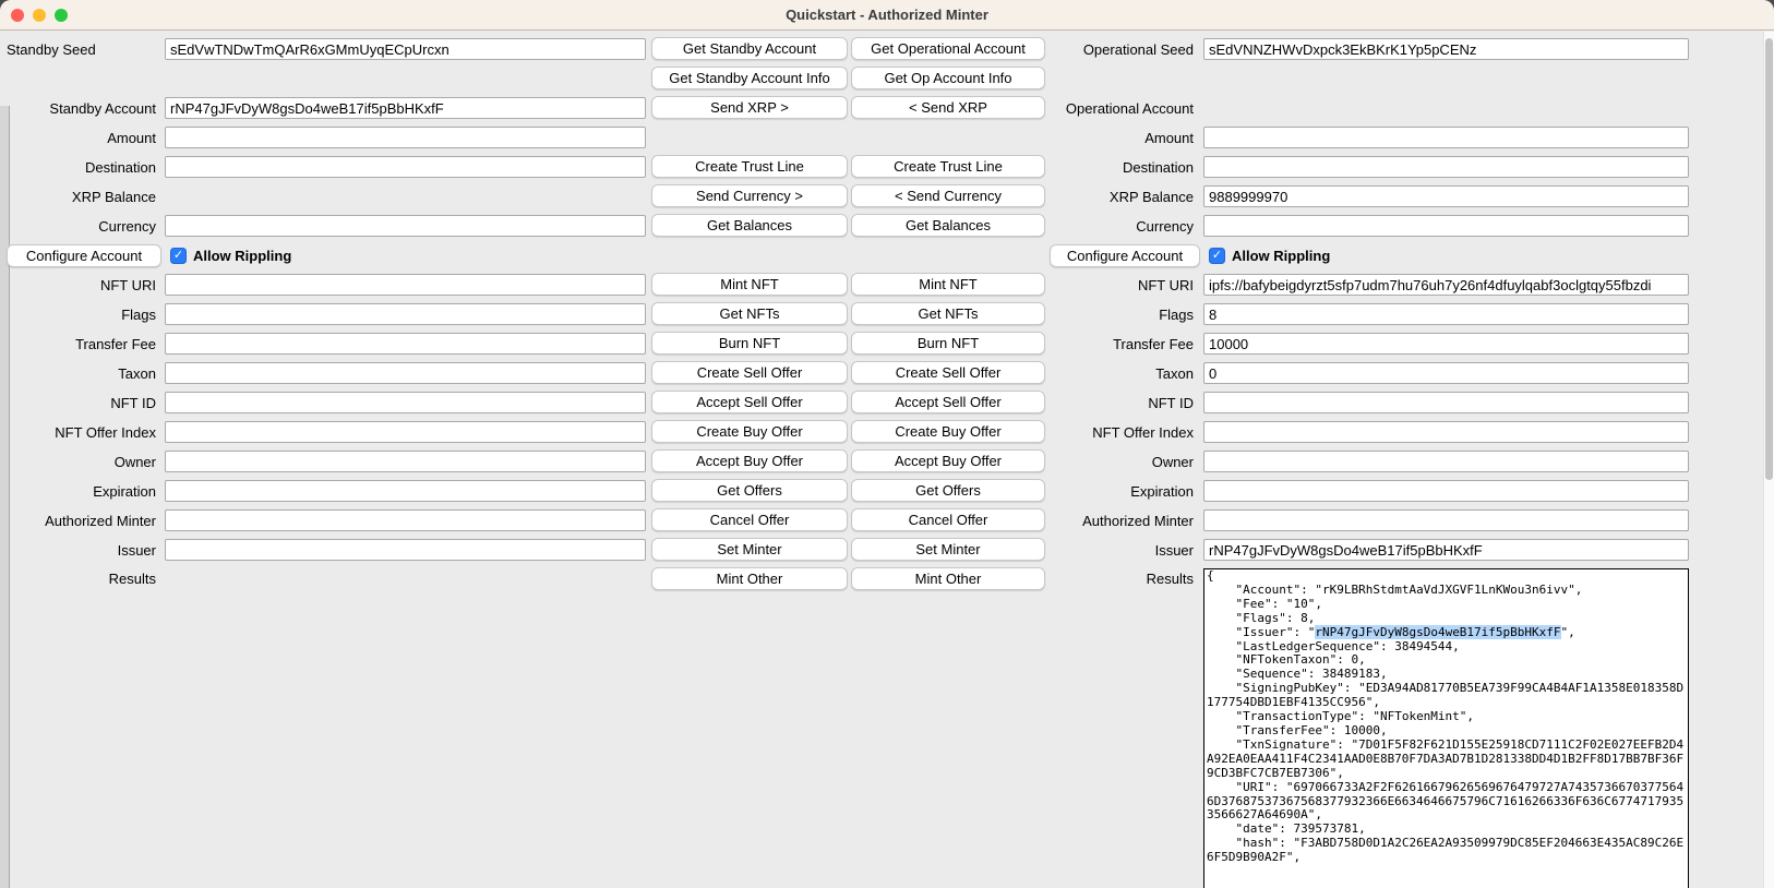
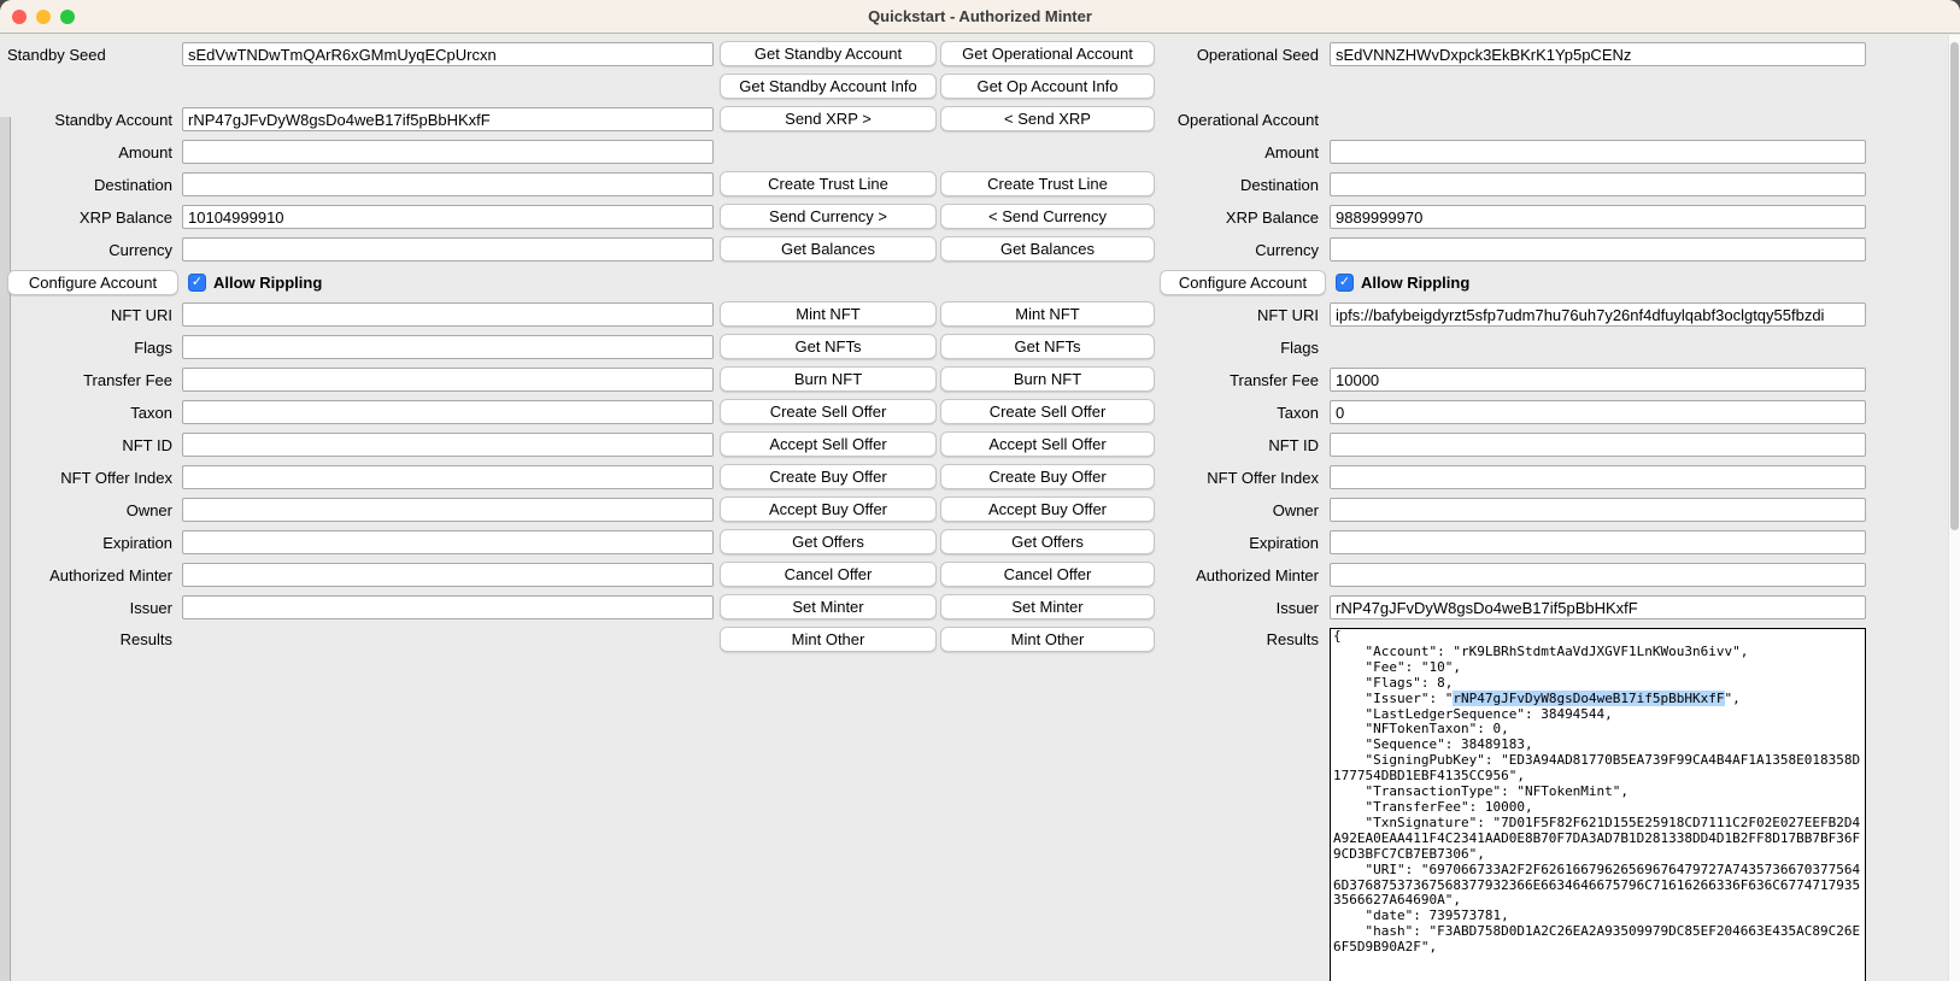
  Quickstart - Authorized Minter
  Standby Seed
  sEdVwTNDwTmQArR6xGMmUyqECpUrcxn
  Standby Account
  rNP47gJFvDyW8gsDo4weB17if5pBbHKxfF
  Amount
  Destination
  XRP Balance
+ 10104999910
  Currency
  Configure Account
  ✓
  Allow Rippling
  NFT URI
  Flags
  Transfer Fee
  Taxon
  NFT ID
  NFT Offer Index
  Owner
  Expiration
  Authorized Minter
  Issuer
  Results
  Get Standby Account
  Get Standby Account Info
  Send XRP >
  Create Trust Line
  Send Currency >
  Get Balances
  Mint NFT
  Get NFTs
  Burn NFT
  Create Sell Offer
  Accept Sell Offer
  Create Buy Offer
  Accept Buy Offer
  Get Offers
  Cancel Offer
  Set Minter
  Mint Other
  Get Operational Account
  Get Op Account Info
  < Send XRP
  Create Trust Line
  < Send Currency
  Get Balances
  Mint NFT
  Get NFTs
  Burn NFT
  Create Sell Offer
  Accept Sell Offer
  Create Buy Offer
  Accept Buy Offer
  Get Offers
  Cancel Offer
  Set Minter
  Mint Other
  Operational Seed
  sEdVNNZHWvDxpck3EkBKrK1Yp5pCENz
  Operational Account
  Amount
  Destination
  XRP Balance
  9889999970
  Currency
  Configure Account
  ✓
  Allow Rippling
  NFT URI
  ipfs://bafybeigdyrzt5sfp7udm7hu76uh7y26nf4dfuylqabf3oclgtqy55fbzdi
  Flags
- 8
  Transfer Fee
  10000
  Taxon
  0
  NFT ID
  NFT Offer Index
  Owner
  Expiration
  Authorized Minter
  Issuer
  rNP47gJFvDyW8gsDo4weB17if5pBbHKxfF
  Results
  {
  "Account": "rK9LBRhStdmtAaVdJXGVF1LnKWou3n6ivv",
  "Fee": "10",
  "Flags": 8,
  "Issuer": "rNP47gJFvDyW8gsDo4weB17if5pBbHKxfF",
  "LastLedgerSequence": 38494544,
  "NFTokenTaxon": 0,
  "Sequence": 38489183,
  "SigningPubKey": "ED3A94AD81770B5EA739F99CA4B4AF1A1358E018358D177754DBD1EBF4135CC956",
  "TransactionType": "NFTokenMint",
  "TransferFee": 10000,
  "TxnSignature": "7D01F5F82F621D155E25918CD7111C2F02E027EEFB2D4A92EA0EAA411F4C2341AAD0E8B70F7DA3AD7B1D281338DD4D1B2FF8D17BB7BF36F9CD3BFC7CB7EB7306",
  "URI": "697066733A2F2F62616679626569676479727A74357366703775646D37687537367568377932366E6634646675796C71616266336F636C67747179353566627A64690A",
  "date": 739573781,
  "hash": "F3ABD758D0D1A2C26EA2A93509979DC85EF204663E435AC89C26E6F5D9B90A2F",
